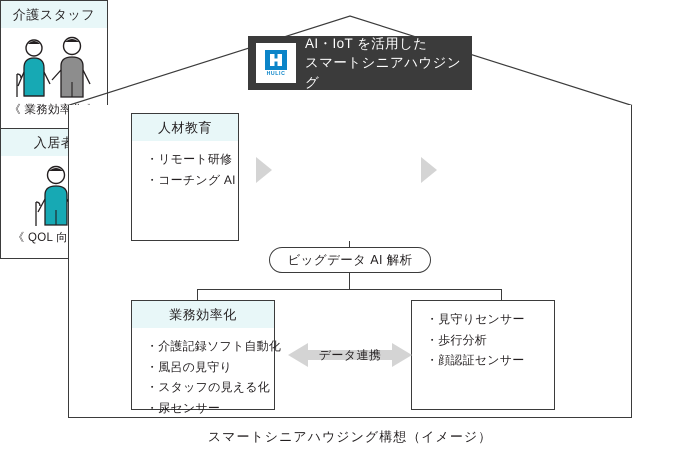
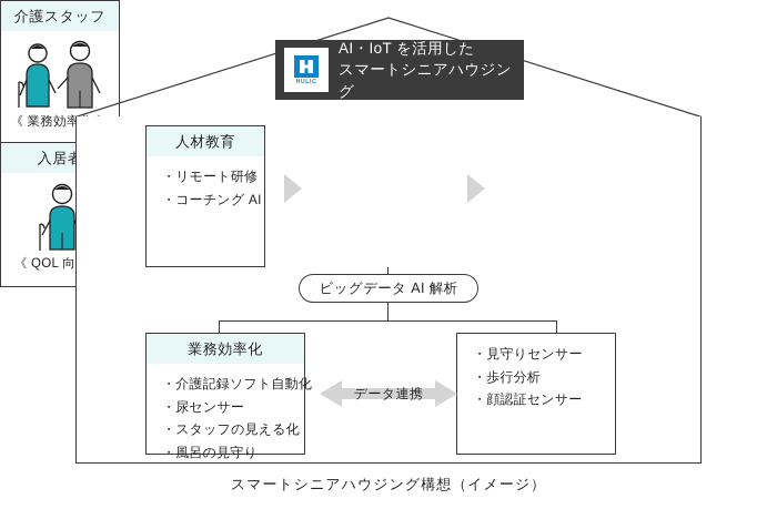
  AI・IoT を活用した
  スマートシニアハウジング
  人材教育
  ・リモート研修
  ・コーチング AI
  介護スタッフ
  《 業務効率
  《 QOL 向
  ビッグデータ AI 解析
  業務効率化
  ・介護記録ソフト自動化
- ・風呂の見守り
+ ・尿センサー
  ・スタッフの見える化
- ・尿センサー
+ ・風呂の見守り
  ・見守りセンサー
  ・歩行分析
  ・顔認証センサー
  データ連携
  スマートシニアハウジング構想（イメージ）
